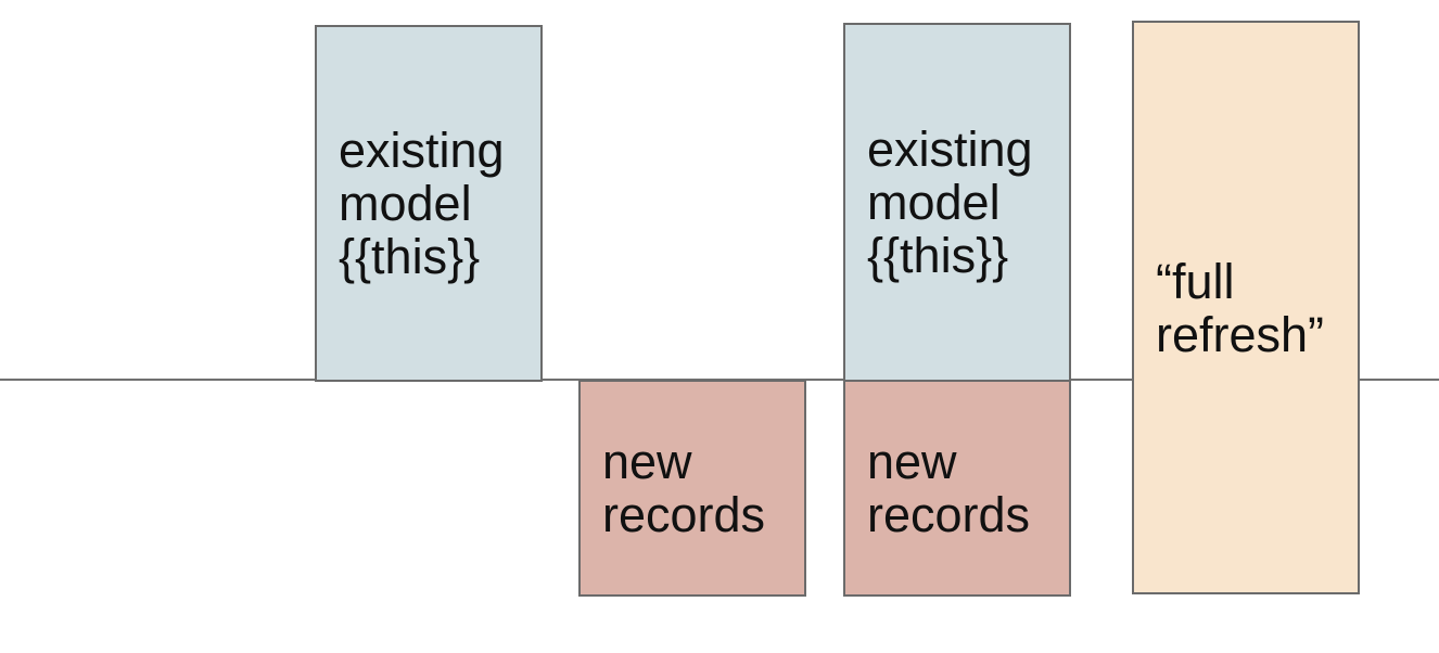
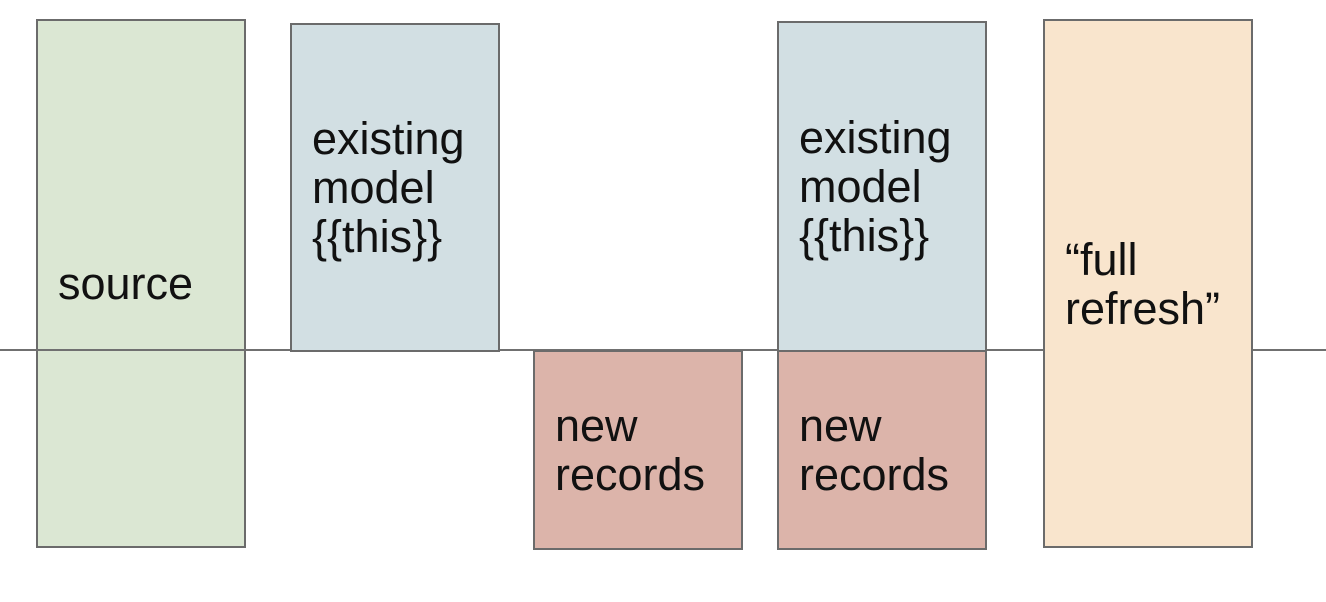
+ source
  existing model {{this}}
  new records
  existing model {{this}}
  new records
  “full refresh”
